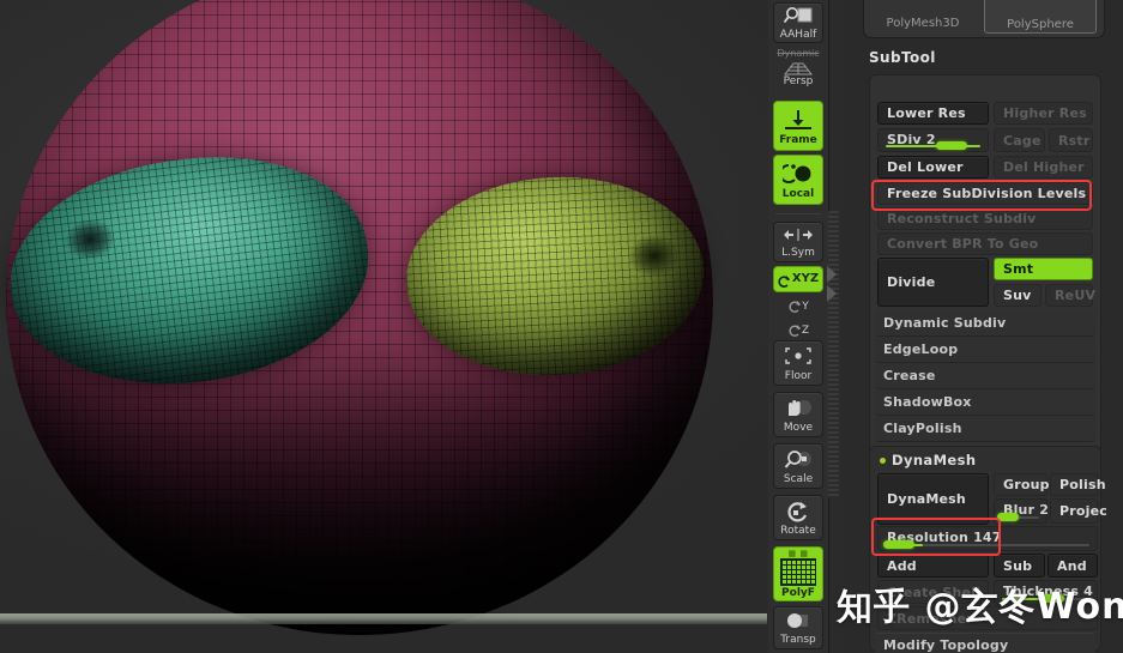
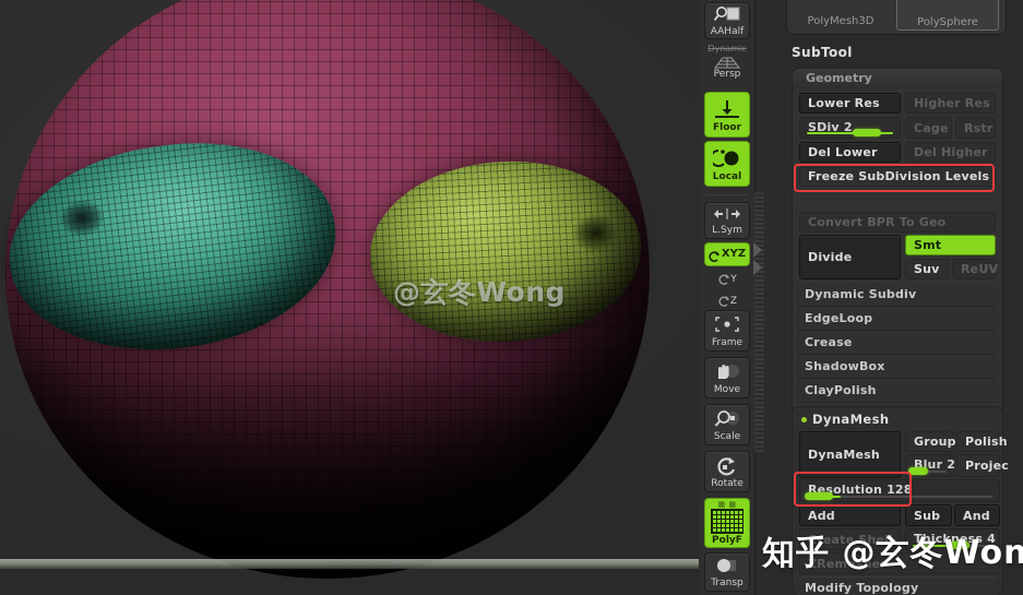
+ @玄冬Wong
  AAHalf
  Dynamic
  Persp
- Frame
+ Floor
  Local
  L.Sym
  XYZ
  Y
  Z
- Floor
+ Frame
  Move
  Scale
  Rotate
  ▦ ▦
  PolyF
  Transp
  PolyMesh3D
  PolySphere
  SubTool
+ Geometry
  Lower Res
  Higher Res
  SDiv 2
  Cage
  Rstr
  Del Lower
  Del Higher
  Freeze SubDivision Levels
- Reconstruct Subdiv
  Convert BPR To Geo
  Divide
  Smt
  Suv
  ReUV
  Dynamic Subdiv
  EdgeLoop
  Crease
  ShadowBox
  ClayPolish
  DynaMesh
  DynaMesh
  Group
  Polish
  Blur 2
  Projec
- Resolution 147
+ Resolution 128
  Add
  Sub
  And
  Create Shell
  Thickness 4
  ZRemesher
  Modify Topology
  知乎 @玄冬Won
